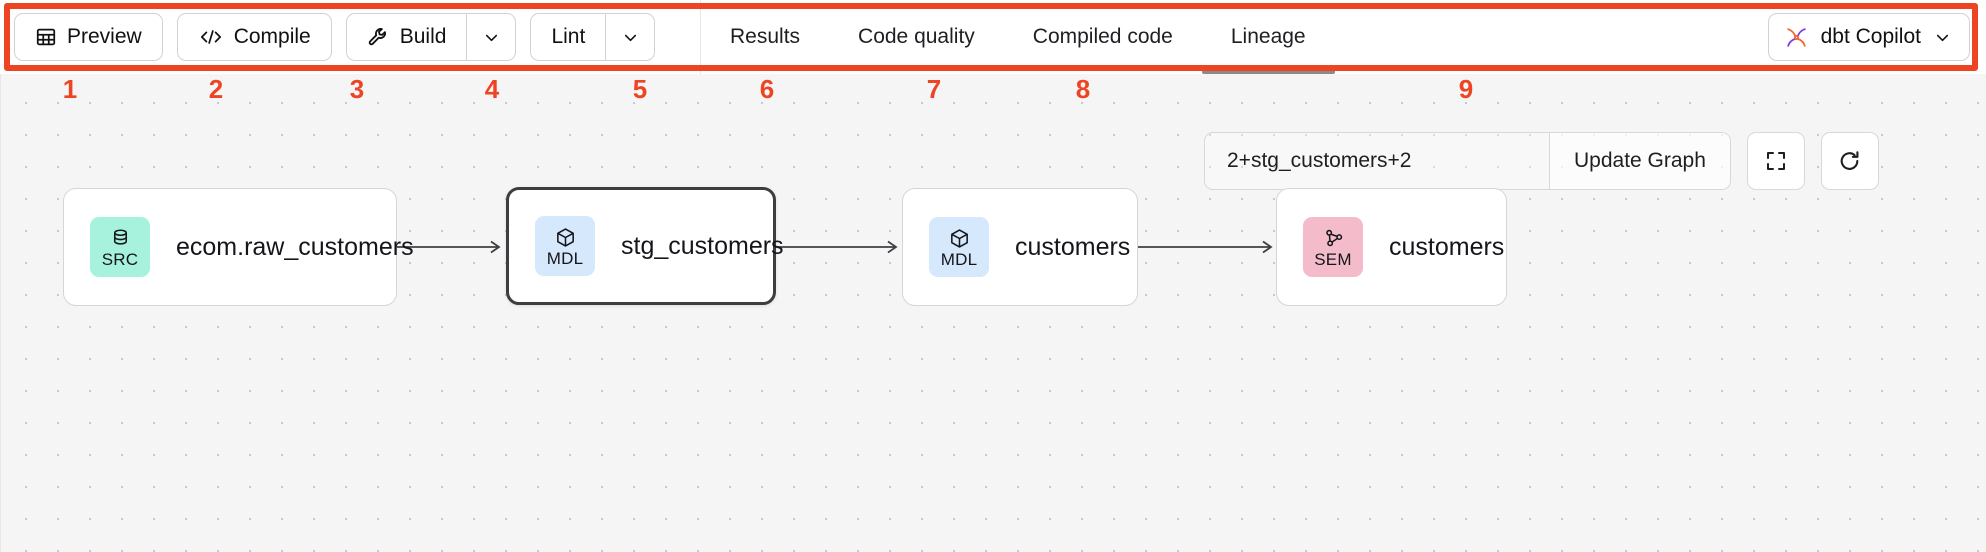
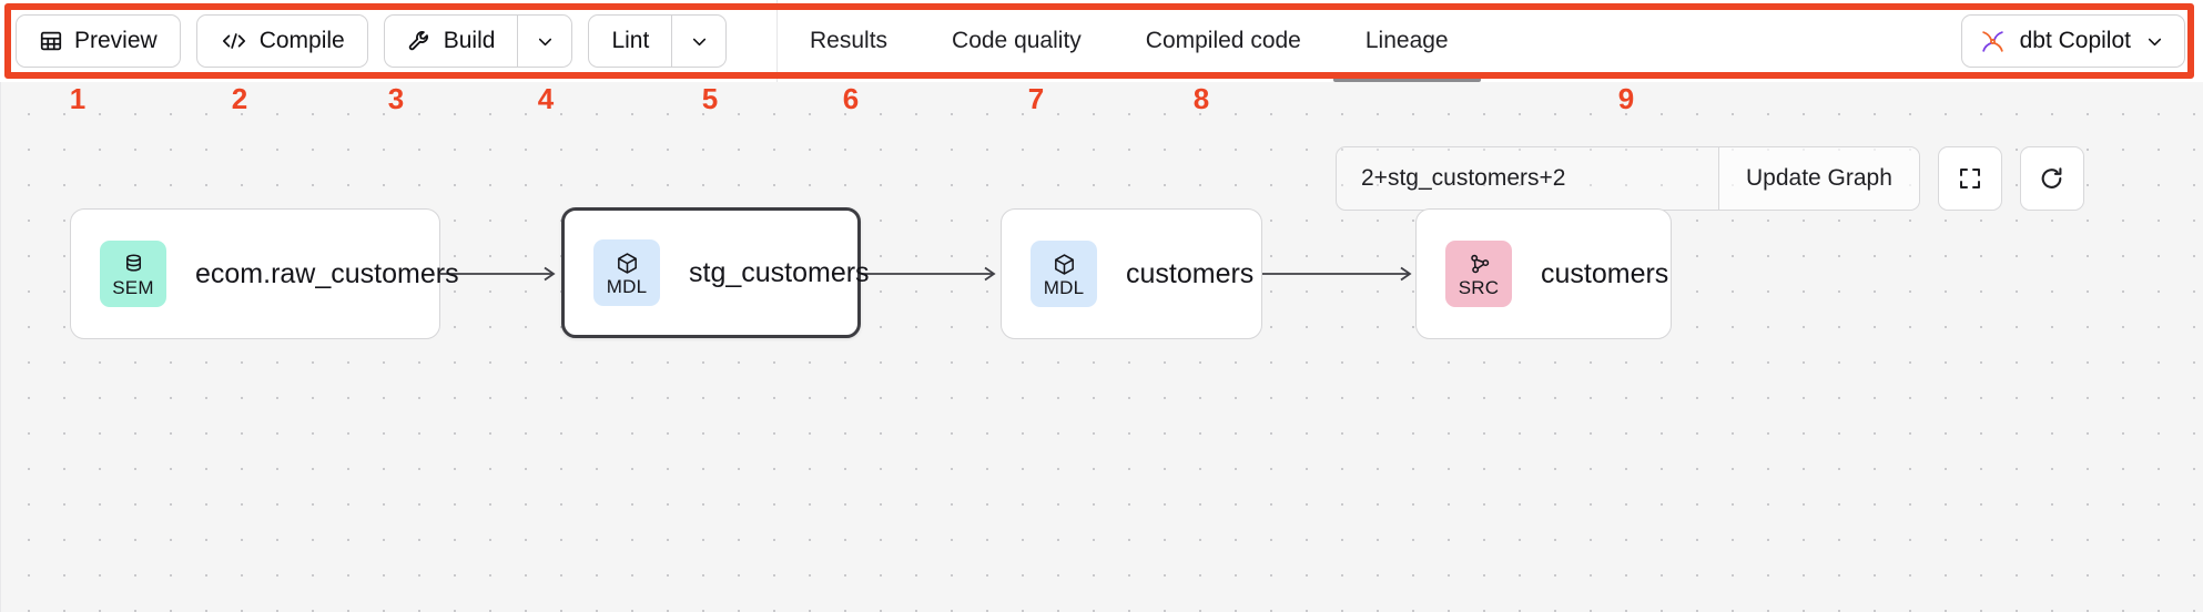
  Preview
  Compile
  Build
  Lint
  Results
  Code quality
  Compiled code
  Lineage
  dbt Copilot
  2+stg_customers+2
  Update Graph
- SRC
+ SEM
  ecom.raw_customers
  MDL
  stg_customers
  MDL
  customers
- SEM
+ SRC
  customers
  1
  2
  3
  4
  5
  6
  7
  8
  9
